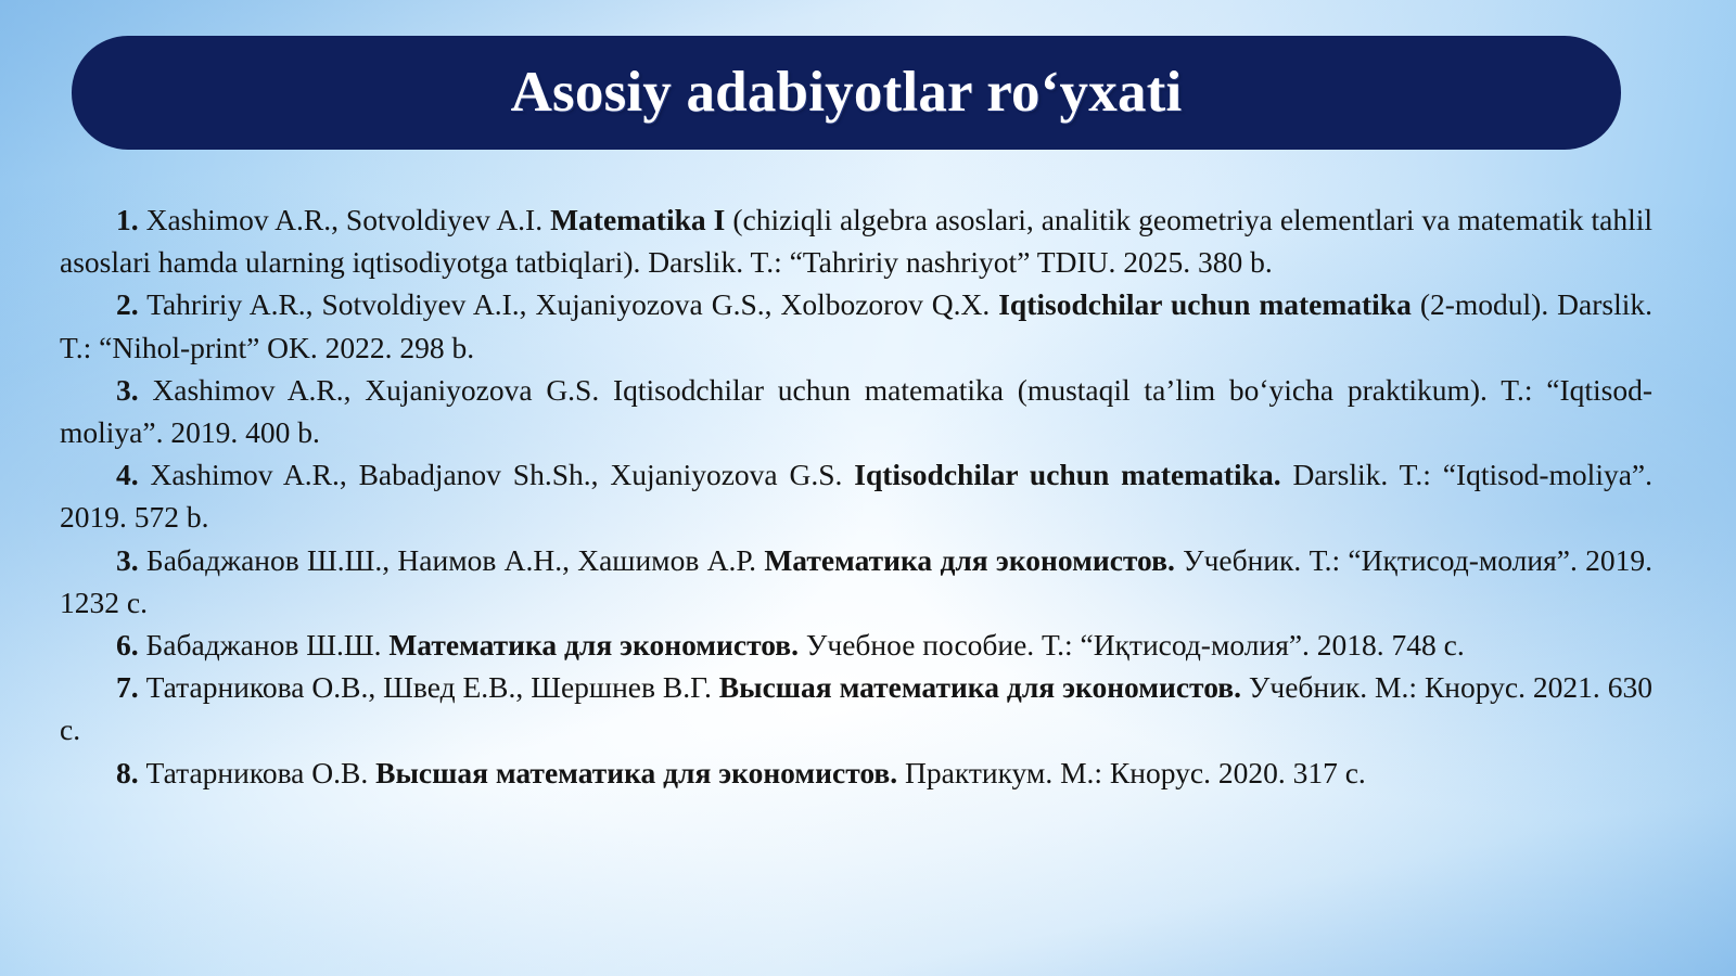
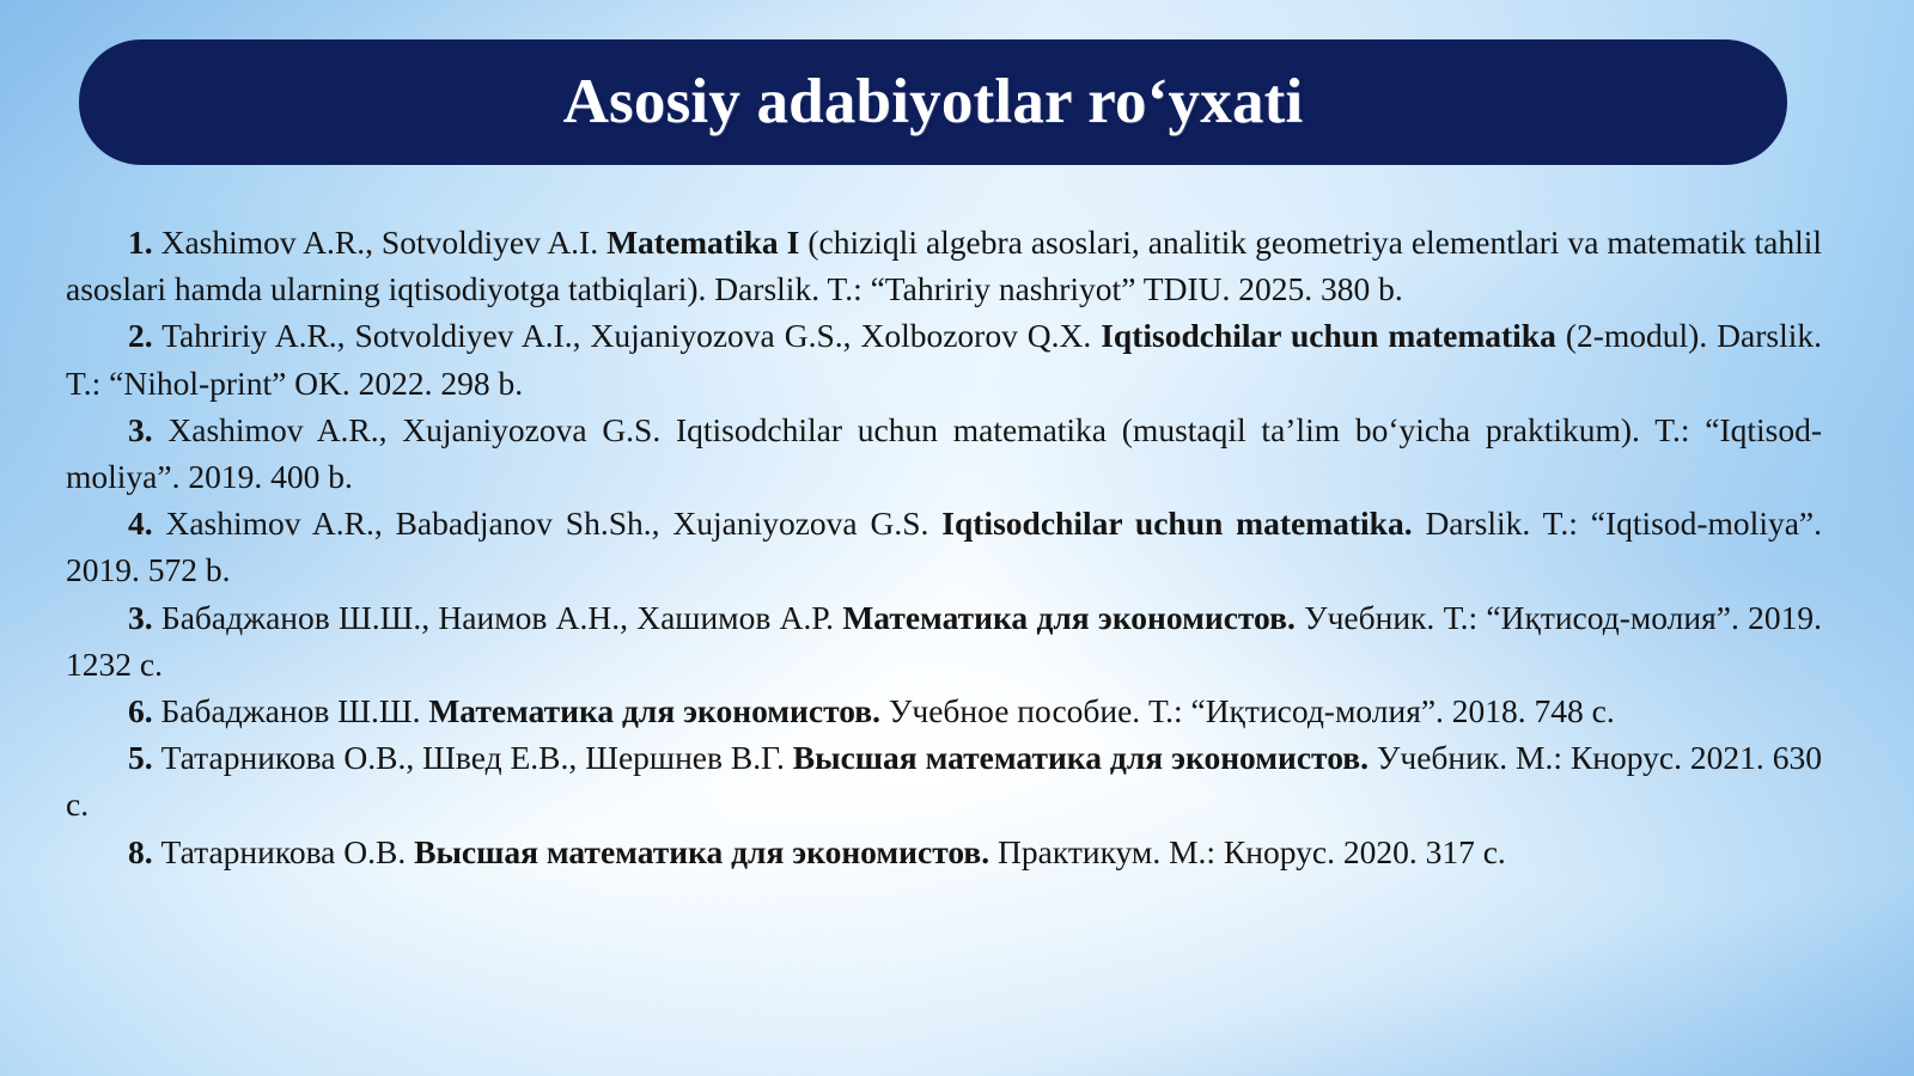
  Asosiy adabiyotlar ro‘yxati
  1. Xashimov A.R., Sotvoldiyev A.I. Matematika I (chiziqli algebra asoslari, analitik geometriya elementlari va matematik tahlil asoslari hamda ularning iqtisodiyotga tatbiqlari). Darslik. T.: “Tahririy nashriyot” TDIU. 2025. 380 b.
  2. Tahririy A.R., Sotvoldiyev A.I., Xujaniyozova G.S., Xolbozorov Q.X. Iqtisodchilar uchun matematika (2-modul). Darslik. T.: “Nihol-print” OK. 2022. 298 b.
  3. Xashimov A.R., Xujaniyozova G.S. Iqtisodchilar uchun matematika (mustaqil ta’lim bo‘yicha praktikum). T.: “Iqtisod-moliya”. 2019. 400 b.
  4. Xashimov A.R., Babadjanov Sh.Sh., Xujaniyozova G.S. Iqtisodchilar uchun matematika. Darslik. T.: “Iqtisod-moliya”. 2019. 572 b.
  3. Бабаджанов Ш.Ш., Наимов А.Н., Хашимов А.Р. Математика для экономистов. Учебник. Т.: “Иқтисод-молия”. 2019. 1232 с.
  6. Бабаджанов Ш.Ш. Математика для экономистов. Учебное пособие. Т.: “Иқтисод-молия”. 2018. 748 с.
- 7. Татарникова О.В., Швед Е.В., Шершнев В.Г. Высшая математика для экономистов. Учебник. М.: Кнорус. 2021. 630 с.
+ 5. Татарникова О.В., Швед Е.В., Шершнев В.Г. Высшая математика для экономистов. Учебник. М.: Кнорус. 2021. 630 с.
  8. Татарникова О.В. Высшая математика для экономистов. Практикум. М.: Кнорус. 2020. 317 с.
